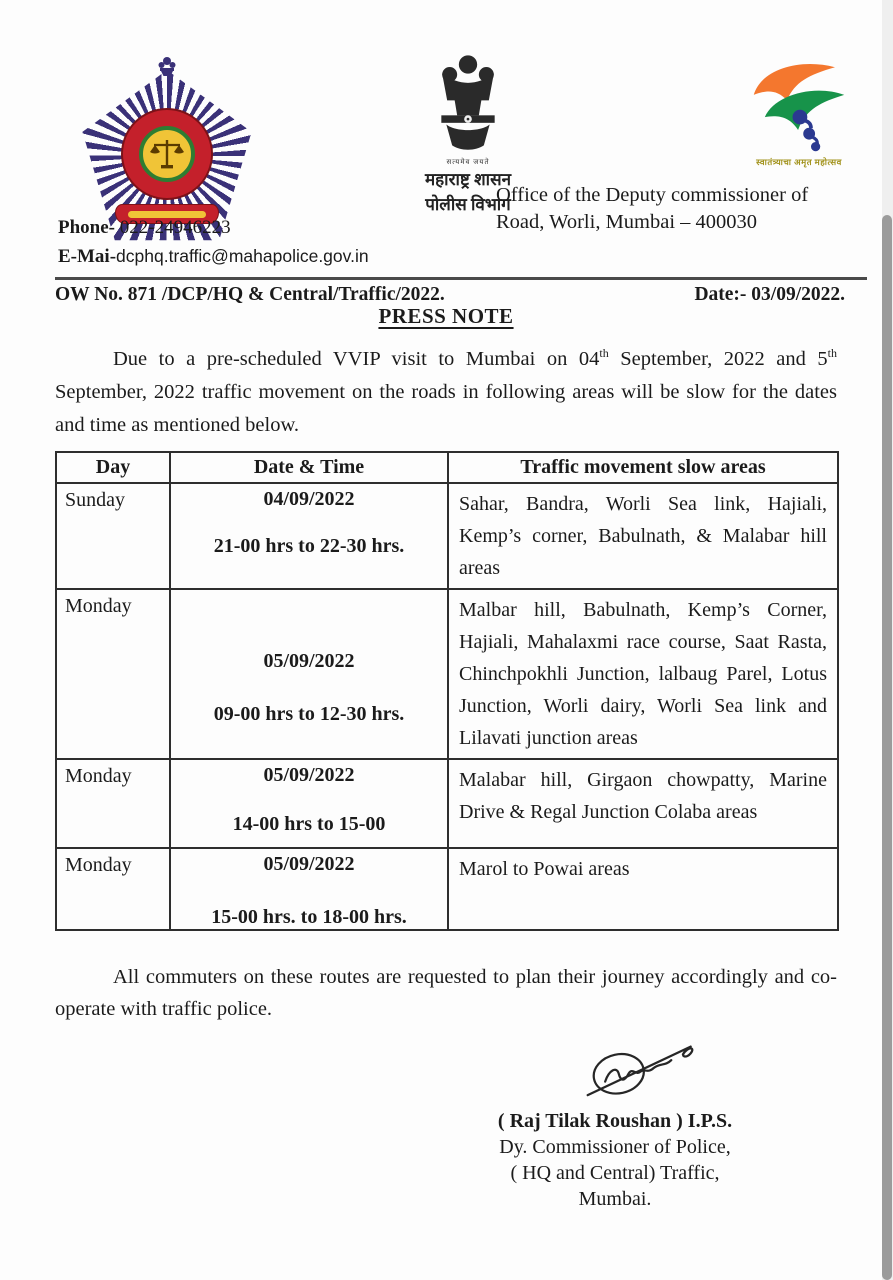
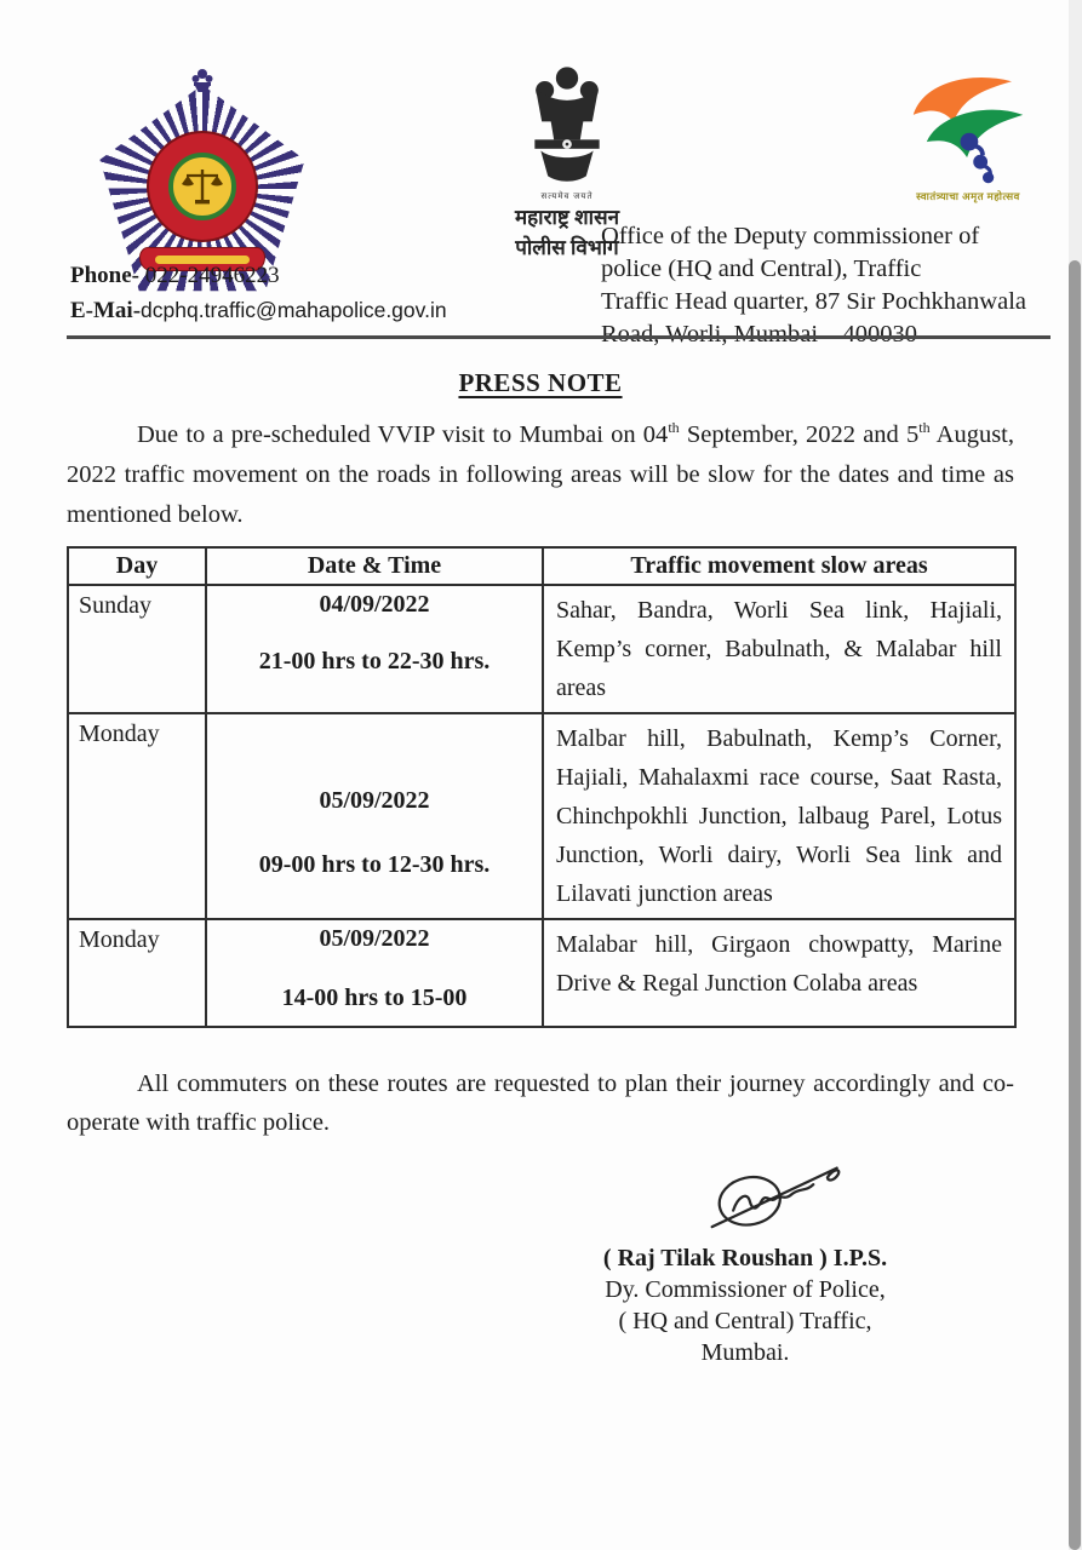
  सत्यमेव जयते
  महाराष्ट्र शासन
  पोलीस विभाग
  स्वातंत्र्याचा अमृत महोत्सव
  Phone- 022-24946223
  E-Mai-dcphq.traffic@mahapolice.gov.in
  Office of the Deputy commissioner of
+ police (HQ and Central), Traffic
+ Traffic Head quarter, 87 Sir Pochkhanwala
  Road, Worli, Mumbai – 400030
- OW No. 871 /DCP/HQ & Central/Traffic/2022.
- Date:- 03/09/2022.
  PRESS NOTE
- Due to a pre-scheduled VVIP visit to Mumbai on 04th September, 2022 and 5th September, 2022 traffic movement on the roads in following areas will be slow for the dates and time as mentioned below.
+ Due to a pre-scheduled VVIP visit to Mumbai on 04th September, 2022 and 5th August, 2022 traffic movement on the roads in following areas will be slow for the dates and time as mentioned below.
  Day	Date & Time	Traffic movement slow areas
  Sunday	04/09/2022 21-00 hrs to 22-30 hrs.	Sahar, Bandra, Worli Sea link, Hajiali, Kemp’s corner, Babulnath, & Malabar hill areas
  Monday	05/09/2022 09-00 hrs to 12-30 hrs.	Malbar hill, Babulnath, Kemp’s Corner, Hajiali, Mahalaxmi race course, Saat Rasta, Chinchpokhli Junction, lalbaug Parel, Lotus Junction, Worli dairy, Worli Sea link and Lilavati junction areas
  Monday	05/09/2022 14-00 hrs to 15-00	Malabar hill, Girgaon chowpatty, Marine Drive & Regal Junction Colaba areas
- Monday	05/09/2022 15-00 hrs. to 18-00 hrs.	Marol to Powai areas
  All commuters on these routes are requested to plan their journey accordingly and co-operate with traffic police.
  ( Raj Tilak Roushan ) I.P.S.
  Dy. Commissioner of Police,
  ( HQ and Central) Traffic,
  Mumbai.
